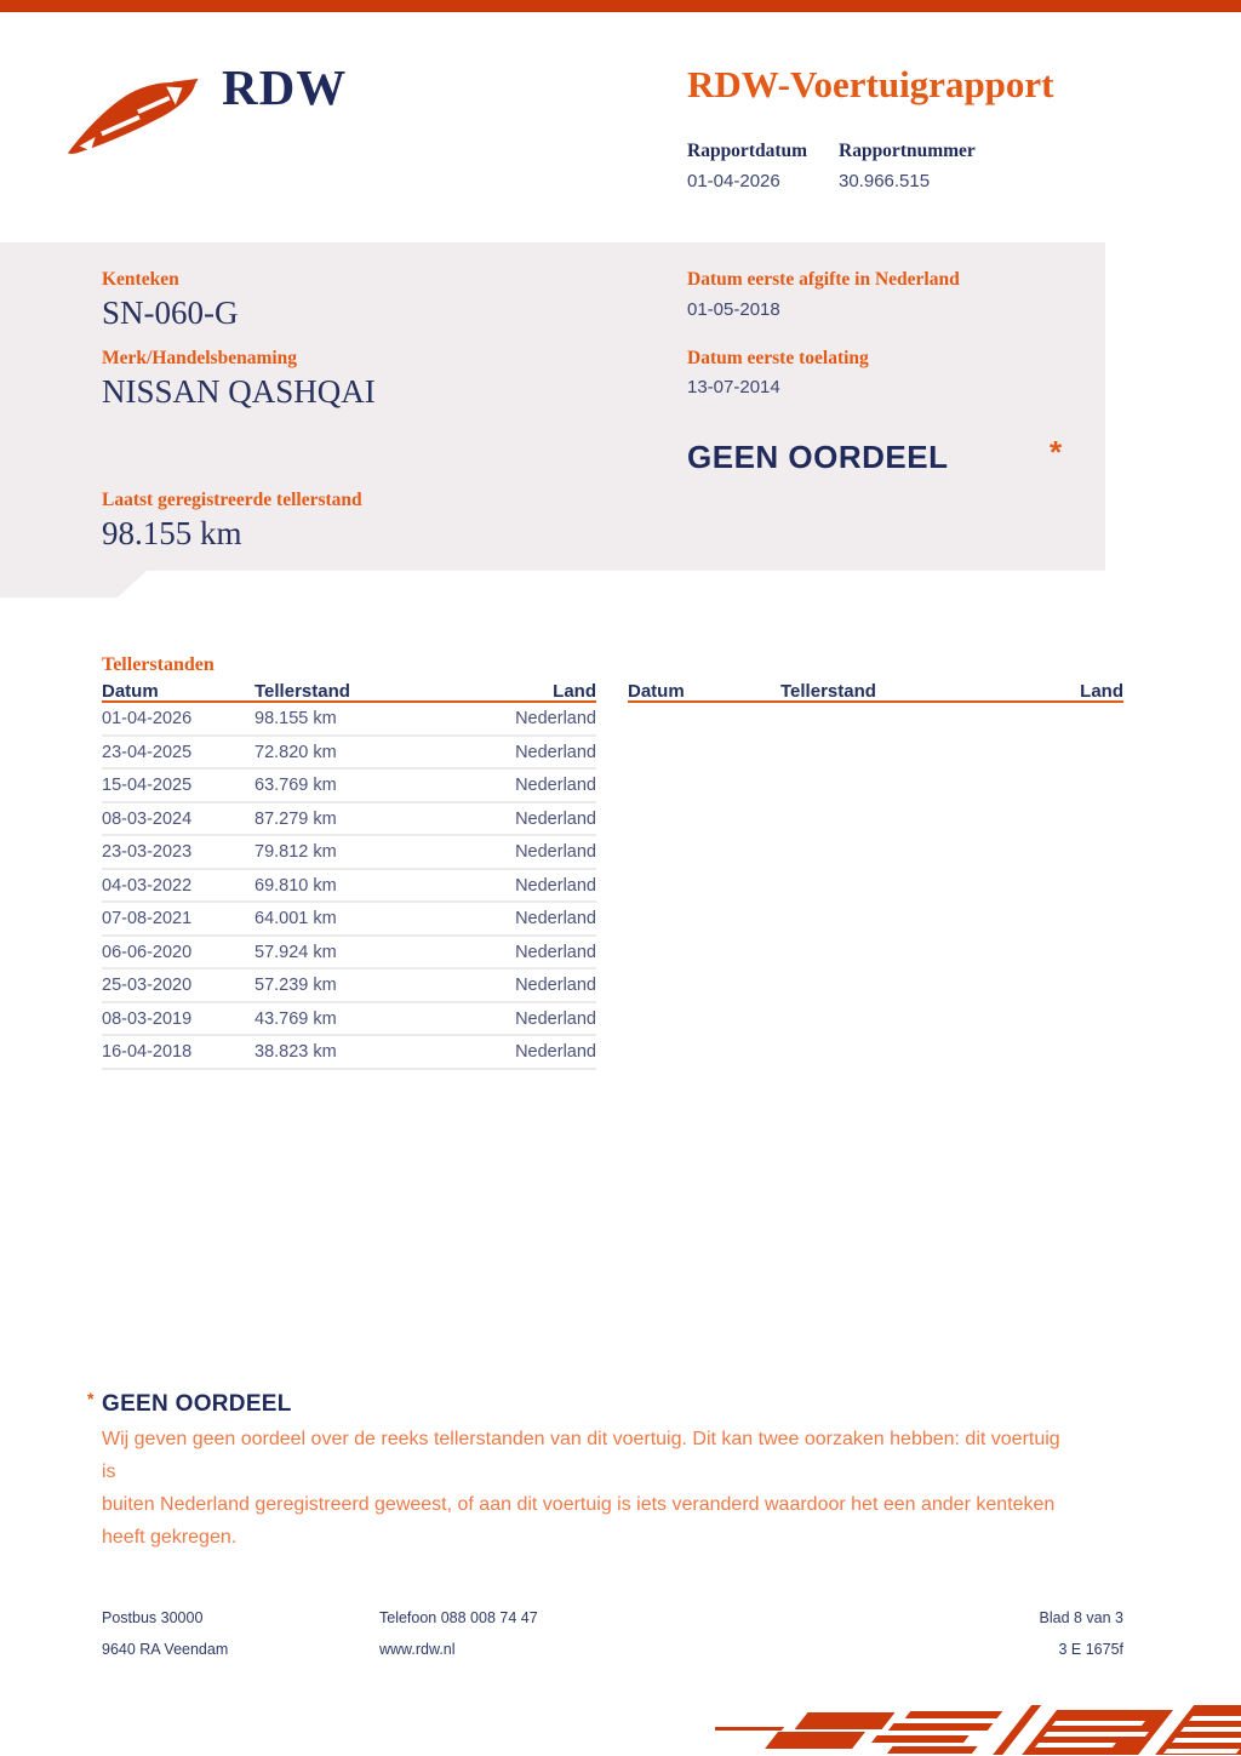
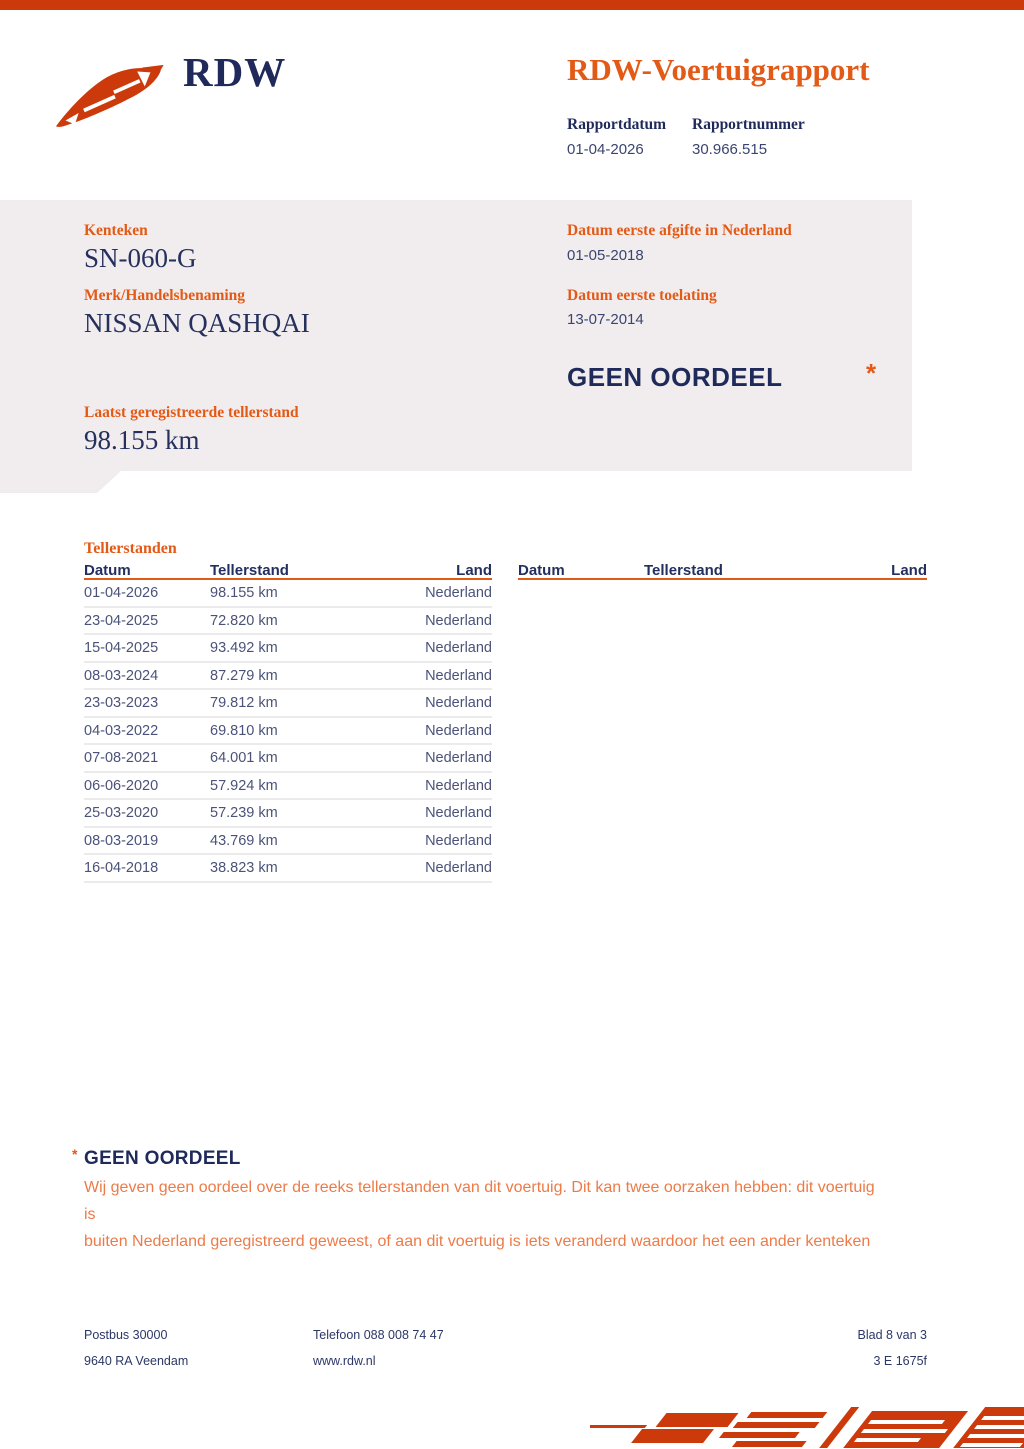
  RDW
  RDW-Voertuigrapport
  Rapportdatum
  Rapportnummer
  01-04-2026
  30.966.515
  Kenteken
  SN-060-G
  Merk/Handelsbenaming
  NISSAN QASHQAI
  Laatst geregistreerde tellerstand
  98.155 km
  Datum eerste afgifte in Nederland
  01-05-2018
  Datum eerste toelating
  13-07-2014
  GEEN OORDEEL
  *
  Tellerstanden
  Datum
  Tellerstand
  Land
  01-04-2026
  98.155 km
  Nederland
  23-04-2025
  72.820 km
  Nederland
  15-04-2025
- 63.769 km
+ 93.492 km
  Nederland
  08-03-2024
  87.279 km
  Nederland
  23-03-2023
  79.812 km
  Nederland
  04-03-2022
  69.810 km
  Nederland
  07-08-2021
  64.001 km
  Nederland
  06-06-2020
  57.924 km
  Nederland
  25-03-2020
  57.239 km
  Nederland
  08-03-2019
  43.769 km
  Nederland
  16-04-2018
  38.823 km
  Nederland
  Datum
  Tellerstand
  Land
  *
  GEEN OORDEEL
  Wij geven geen oordeel over de reeks tellerstanden van dit voertuig. Dit kan twee oorzaken hebben: dit voertuig is
  buiten Nederland geregistreerd geweest, of aan dit voertuig is iets veranderd waardoor het een ander kenteken
- heeft gekregen.
  Postbus 30000
  9640 RA Veendam
  Telefoon 088 008 74 47
  www.rdw.nl
  Blad 8 van 3
  3 E 1675f
